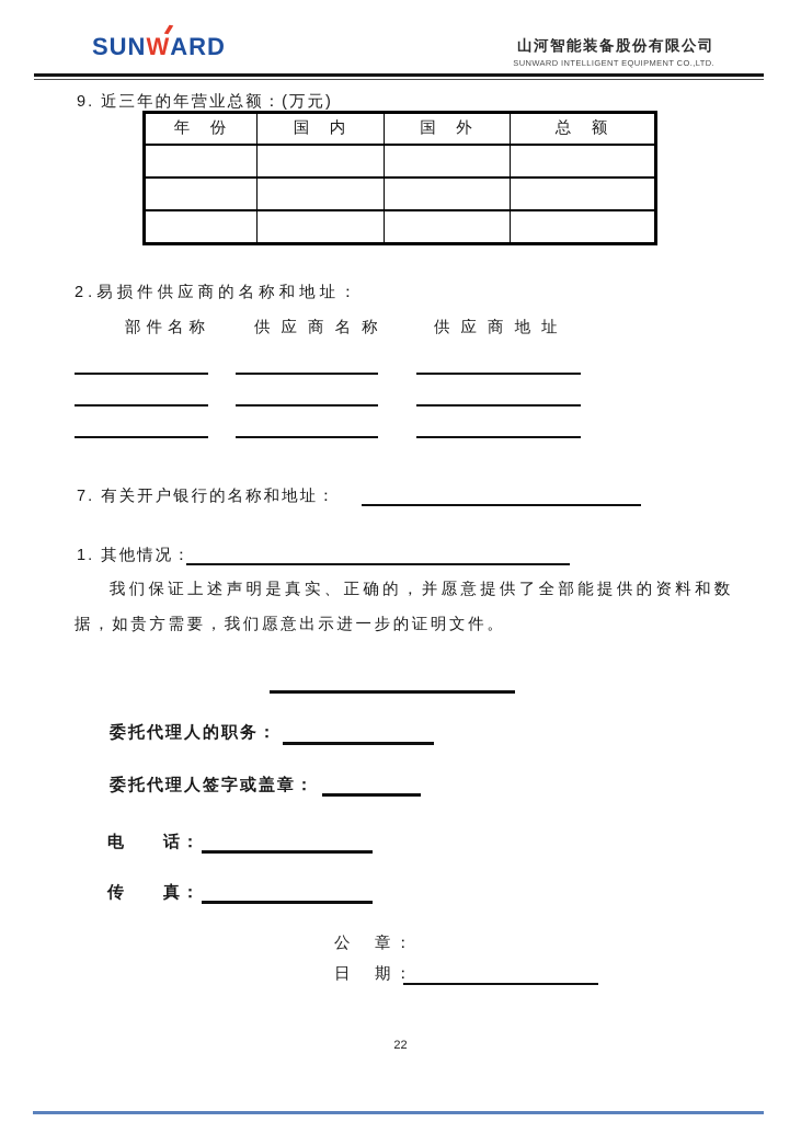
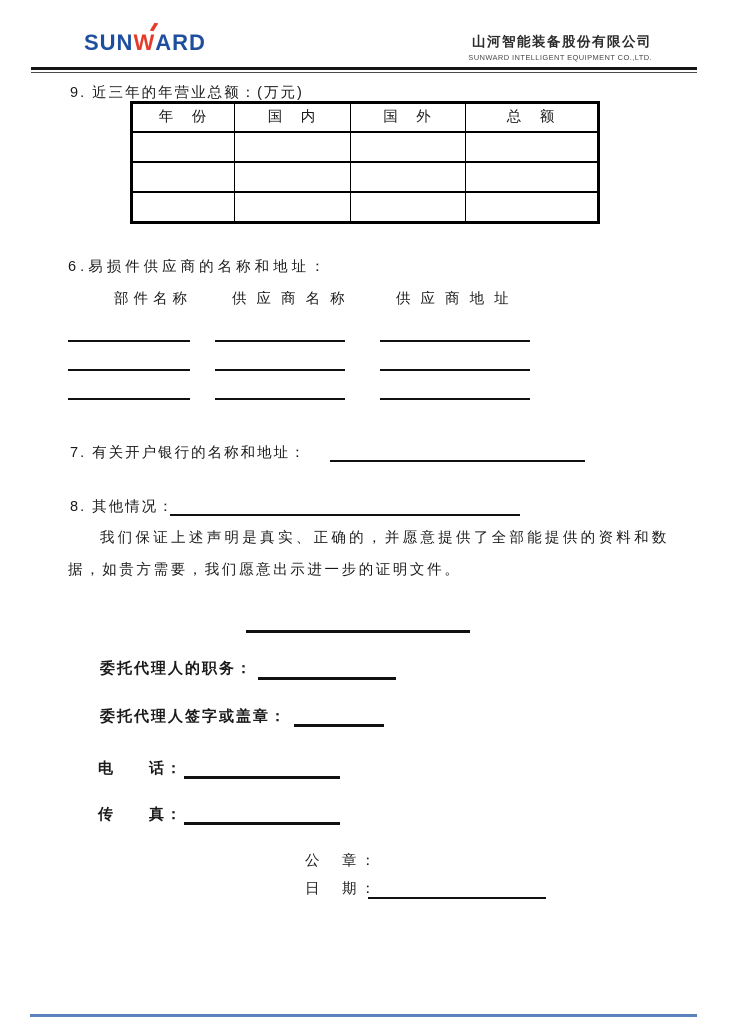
  SUNWARD
  山河智能装备股份有限公司
  SUNWARD INTELLIGENT EQUIPMENT CO.,LTD.
  9. 近三年的年营业总额：(万元)
  年 份	国 内	国 外	总 额
- 2.易损件供应商的名称和地址：
+ 6.易损件供应商的名称和地址：
  部件名称
  供 应 商 名 称
  供 应 商 地 址
  7. 有关开户银行的名称和地址：
- 1. 其他情况：
+ 8. 其他情况：
  我们保证上述声明是真实、正确的，并愿意提供了全部能提供的资料和数据，如贵方需要，我们愿意出示进一步的证明文件。
  委托代理人的职务：
  委托代理人签字或盖章：
  电 话：
  传 真：
  公 章：
  日 期：
- 22
